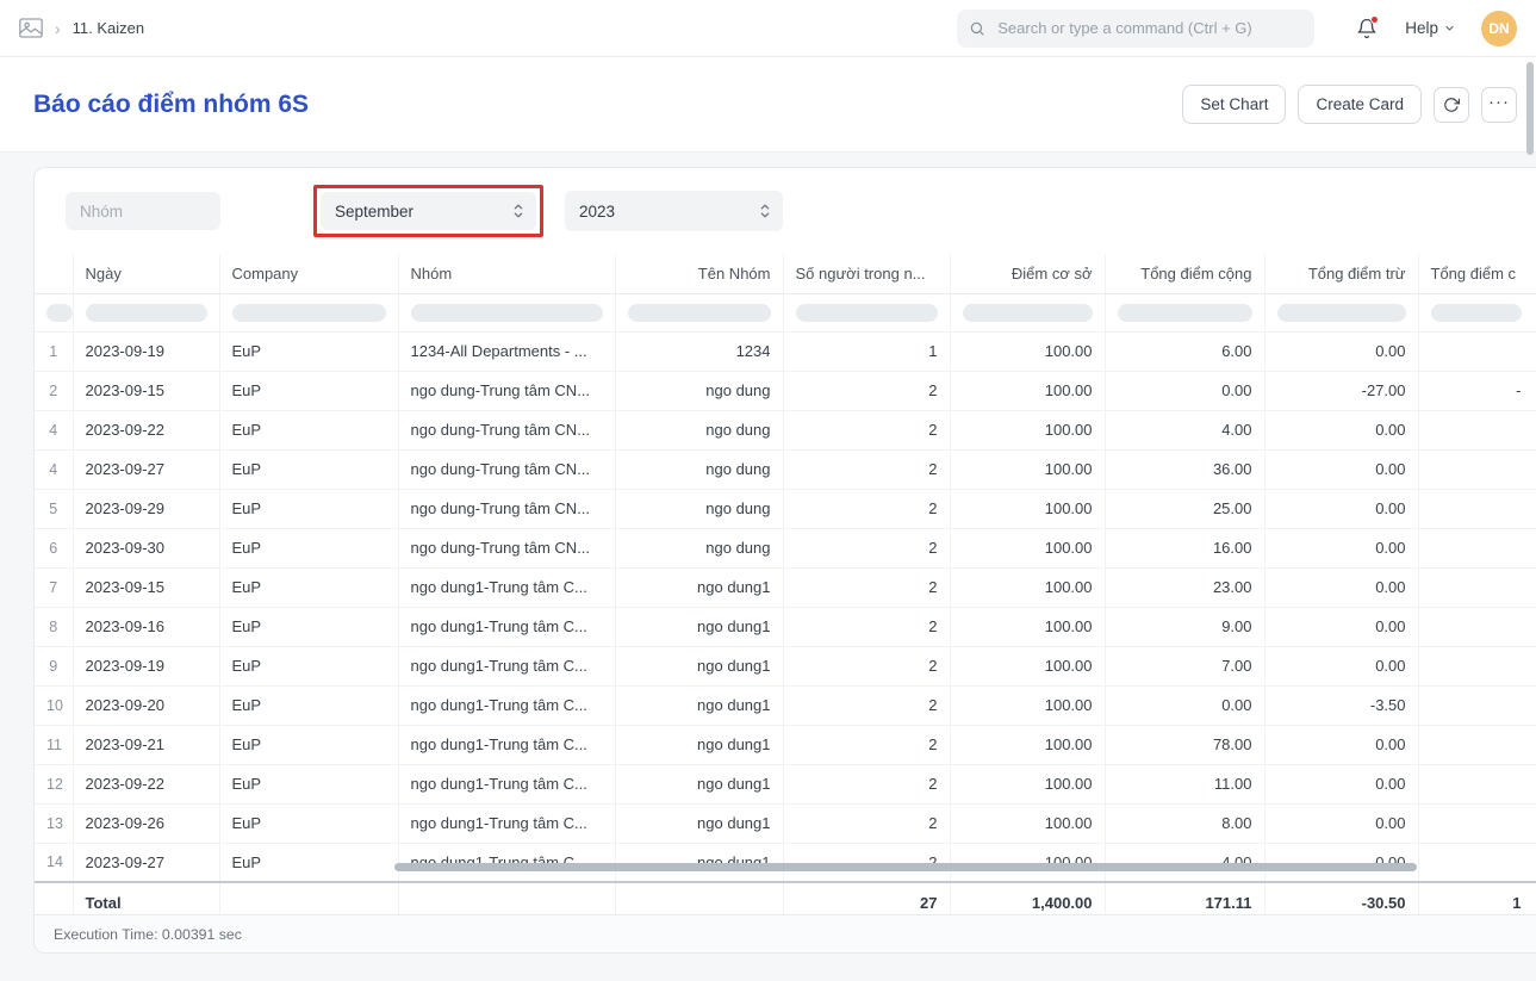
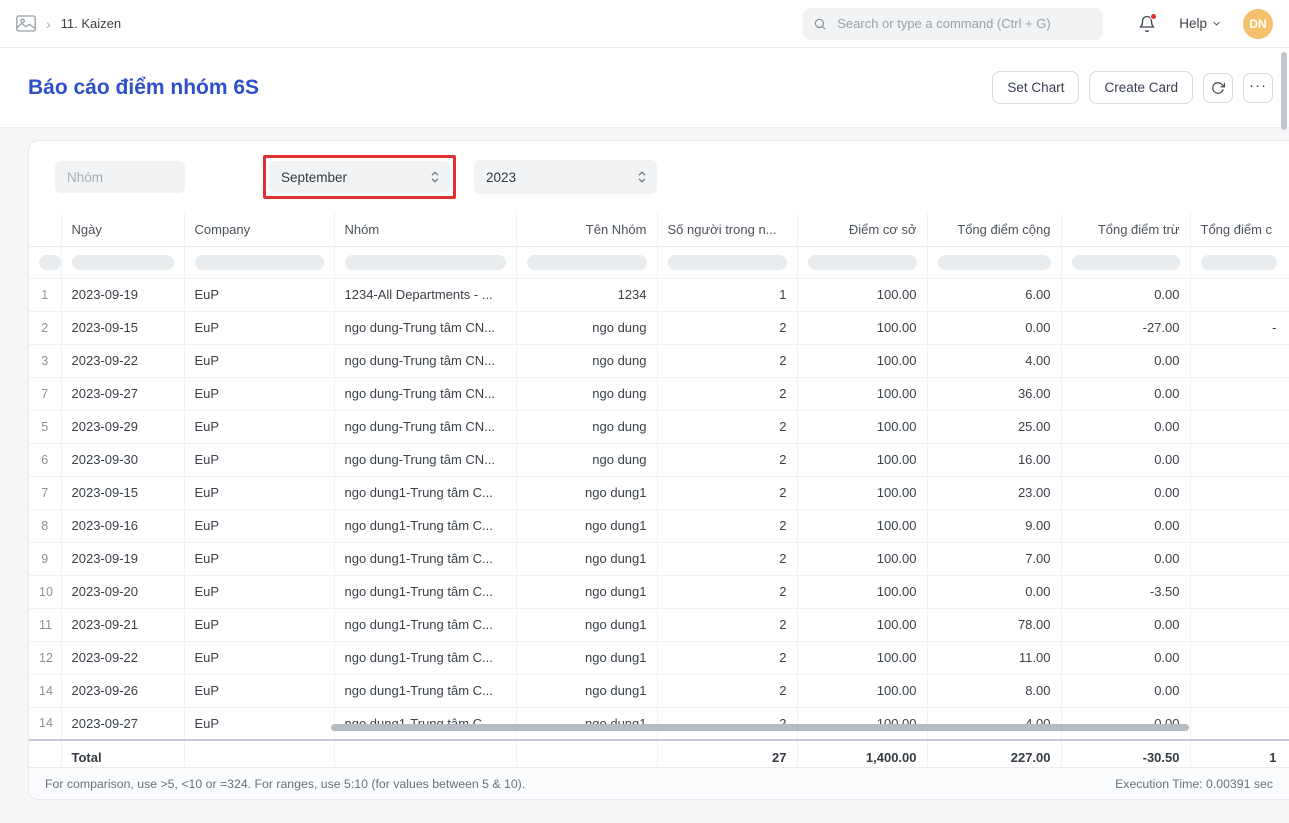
  ›
  11. Kaizen
  Search or type a command (Ctrl + G)
  Help
  DN
  Báo cáo điểm nhóm 6S
  Set Chart
  Create Card
  ···
  Nhóm
  September
  2023
  	Ngày	Company	Nhóm	Tên Nhóm	Số người trong n...	Điểm cơ sở	Tổng điểm cộng	Tổng điểm trừ	Tổng điểm c
  1	2023-09-19	EuP	1234-All Departments - ...	1234	1	100.00	6.00	0.00
  2	2023-09-15	EuP	ngo dung-Trung tâm CN...	ngo dung	2	100.00	0.00	-27.00	-
- 4	2023-09-22	EuP	ngo dung-Trung tâm CN...	ngo dung	2	100.00	4.00	0.00
+ 3	2023-09-22	EuP	ngo dung-Trung tâm CN...	ngo dung	2	100.00	4.00	0.00
- 4	2023-09-27	EuP	ngo dung-Trung tâm CN...	ngo dung	2	100.00	36.00	0.00
+ 7	2023-09-27	EuP	ngo dung-Trung tâm CN...	ngo dung	2	100.00	36.00	0.00
  5	2023-09-29	EuP	ngo dung-Trung tâm CN...	ngo dung	2	100.00	25.00	0.00
  6	2023-09-30	EuP	ngo dung-Trung tâm CN...	ngo dung	2	100.00	16.00	0.00
  7	2023-09-15	EuP	ngo dung1-Trung tâm C...	ngo dung1	2	100.00	23.00	0.00
  8	2023-09-16	EuP	ngo dung1-Trung tâm C...	ngo dung1	2	100.00	9.00	0.00
  9	2023-09-19	EuP	ngo dung1-Trung tâm C...	ngo dung1	2	100.00	7.00	0.00
  10	2023-09-20	EuP	ngo dung1-Trung tâm C...	ngo dung1	2	100.00	0.00	-3.50
  11	2023-09-21	EuP	ngo dung1-Trung tâm C...	ngo dung1	2	100.00	78.00	0.00
  12	2023-09-22	EuP	ngo dung1-Trung tâm C...	ngo dung1	2	100.00	11.00	0.00
- 13	2023-09-26	EuP	ngo dung1-Trung tâm C...	ngo dung1	2	100.00	8.00	0.00
+ 14	2023-09-26	EuP	ngo dung1-Trung tâm C...	ngo dung1	2	100.00	8.00	0.00
- 	Total				27	1,400.00	171.11	-30.50	1
+ 	Total				27	1,400.00	227.00	-30.50	1
+ For comparison, use >5, <10 or =324. For ranges, use 5:10 (for values between 5 & 10).
  Execution Time: 0.00391 sec
